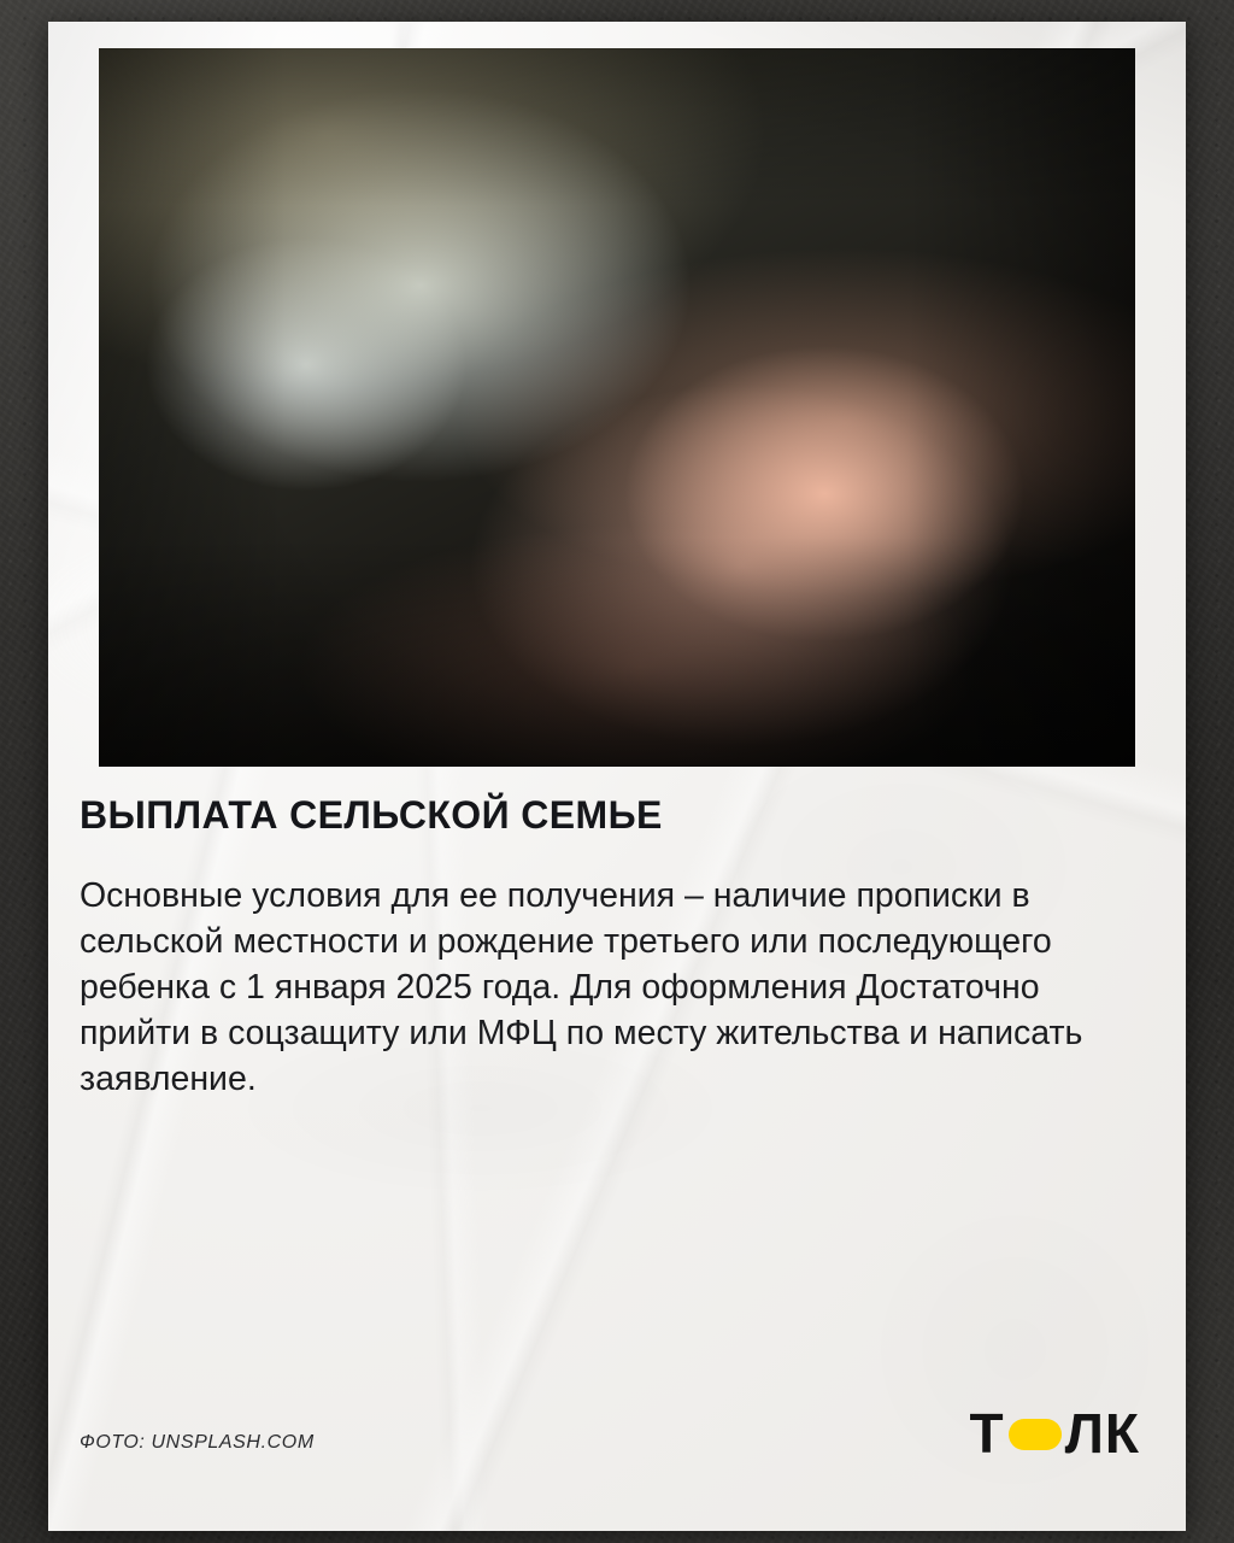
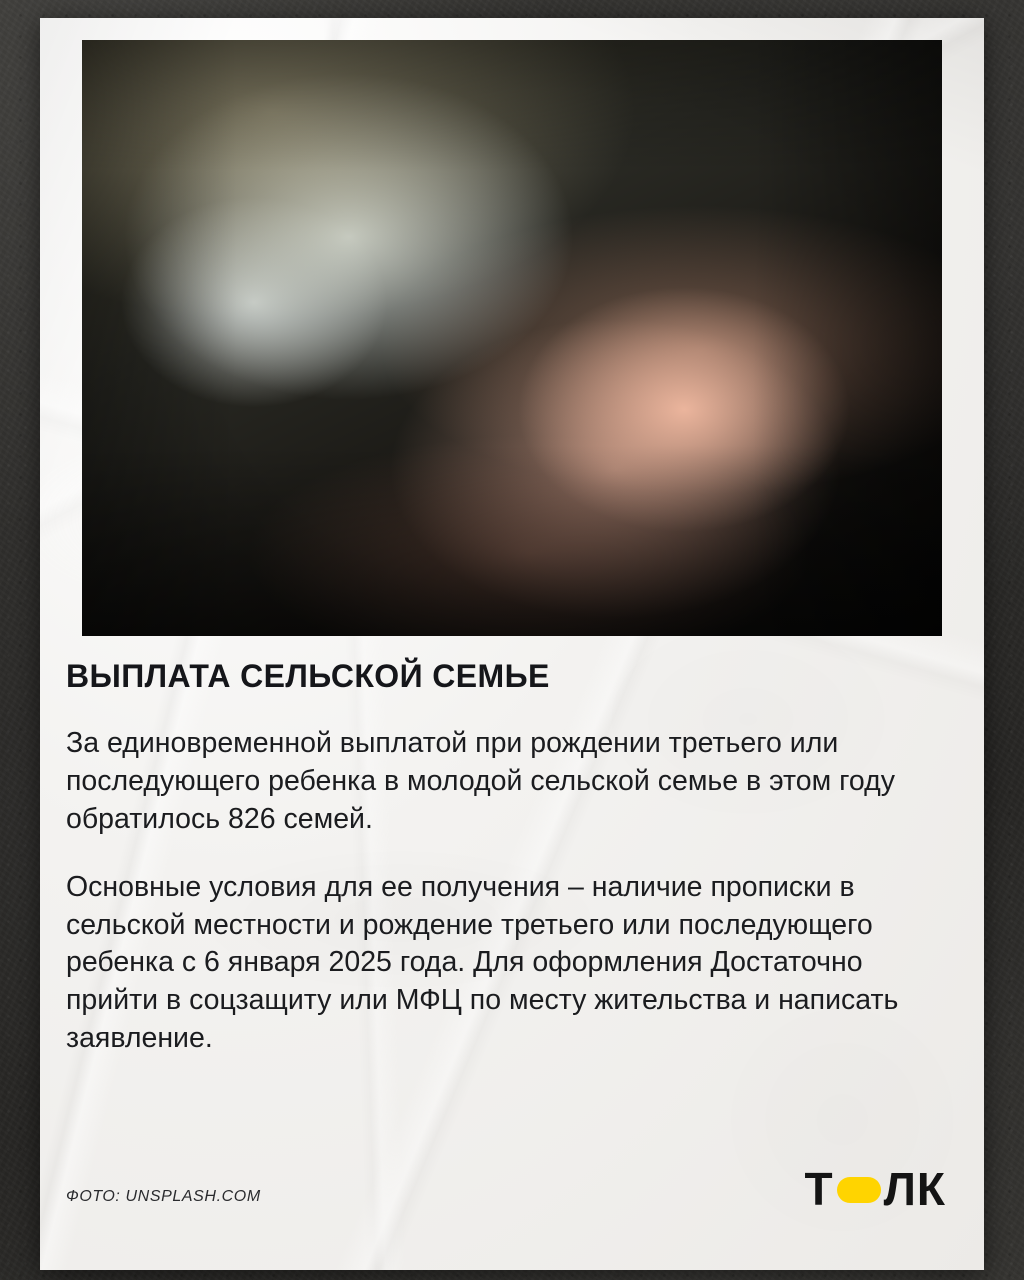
  ВЫПЛАТА СЕЛЬСКОЙ СЕМЬЕ
+ За единовременной выплатой при рождении третьего или последующего ребенка в молодой сельской семье в этом году обратилось 826 семей.
- Основные условия для ее получения – наличие прописки в сельской местности и рождение третьего или последующего ребенка с 1 января 2025 года. Для оформления Достаточно прийти в соцзащиту или МФЦ по месту жительства и написать заявление.
+ Основные условия для ее получения – наличие прописки в сельской местности и рождение третьего или последующего ребенка с 6 января 2025 года. Для оформления Достаточно прийти в соцзащиту или МФЦ по месту жительства и написать заявление.
  ФОТО: UNSPLASH.COM
  Т
  ЛК
